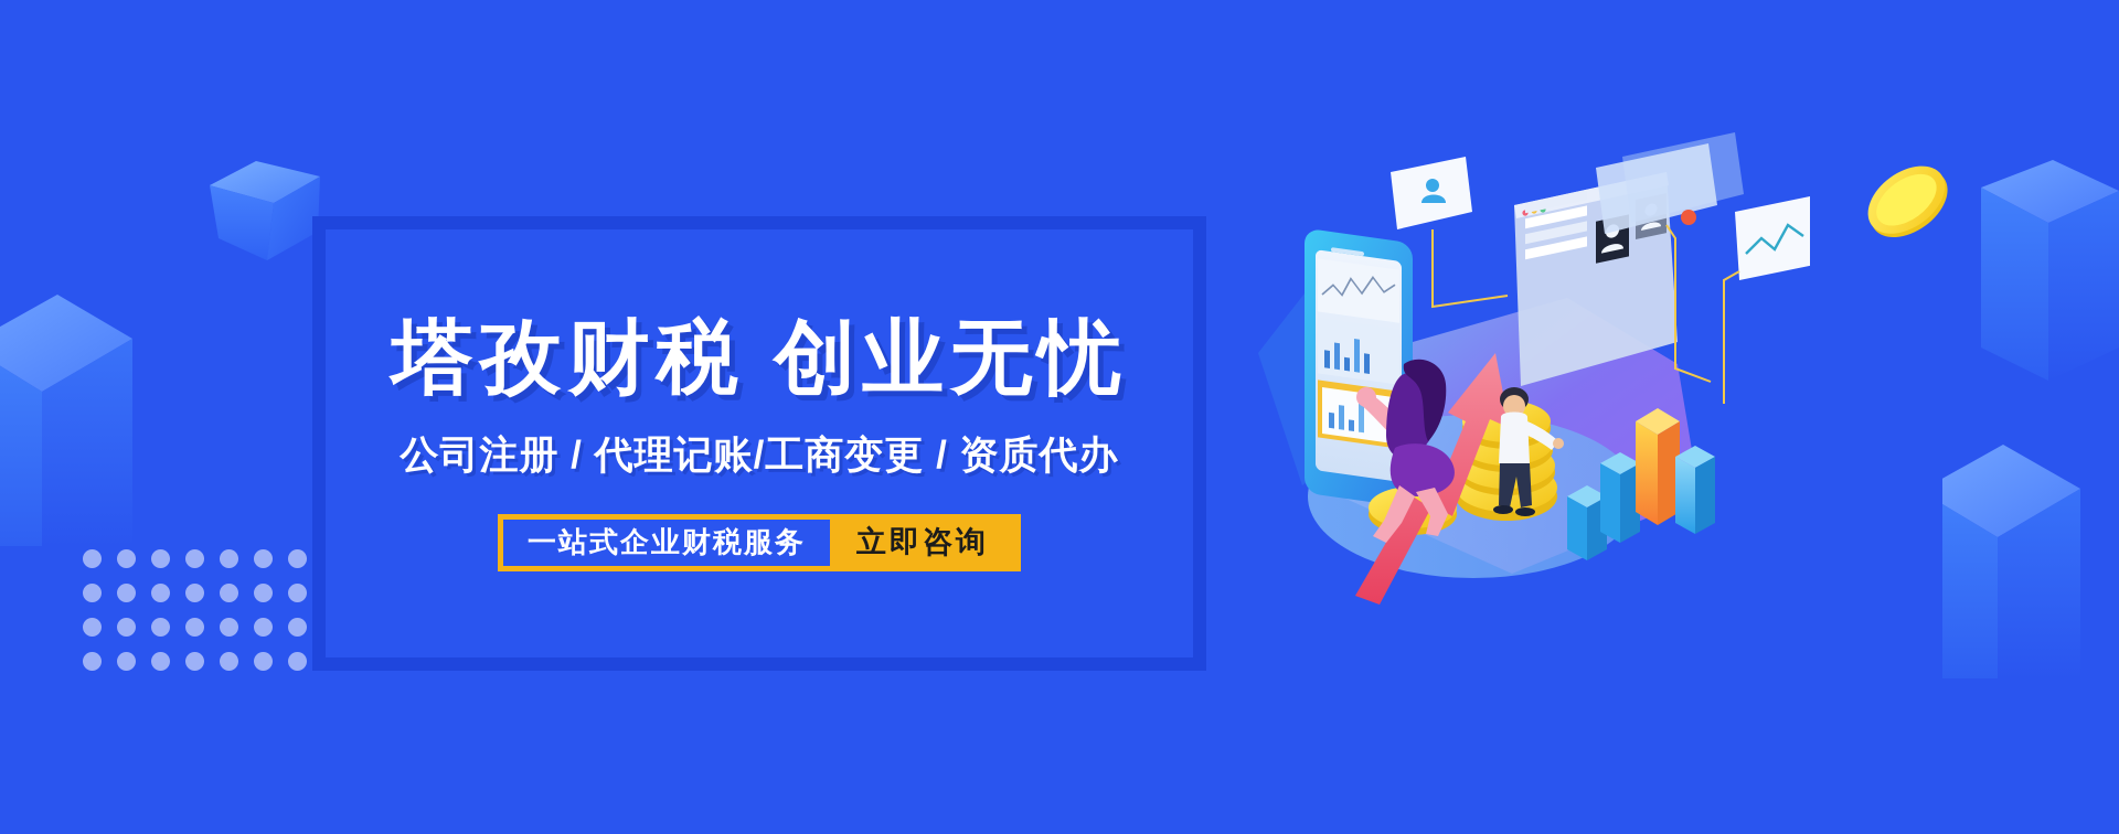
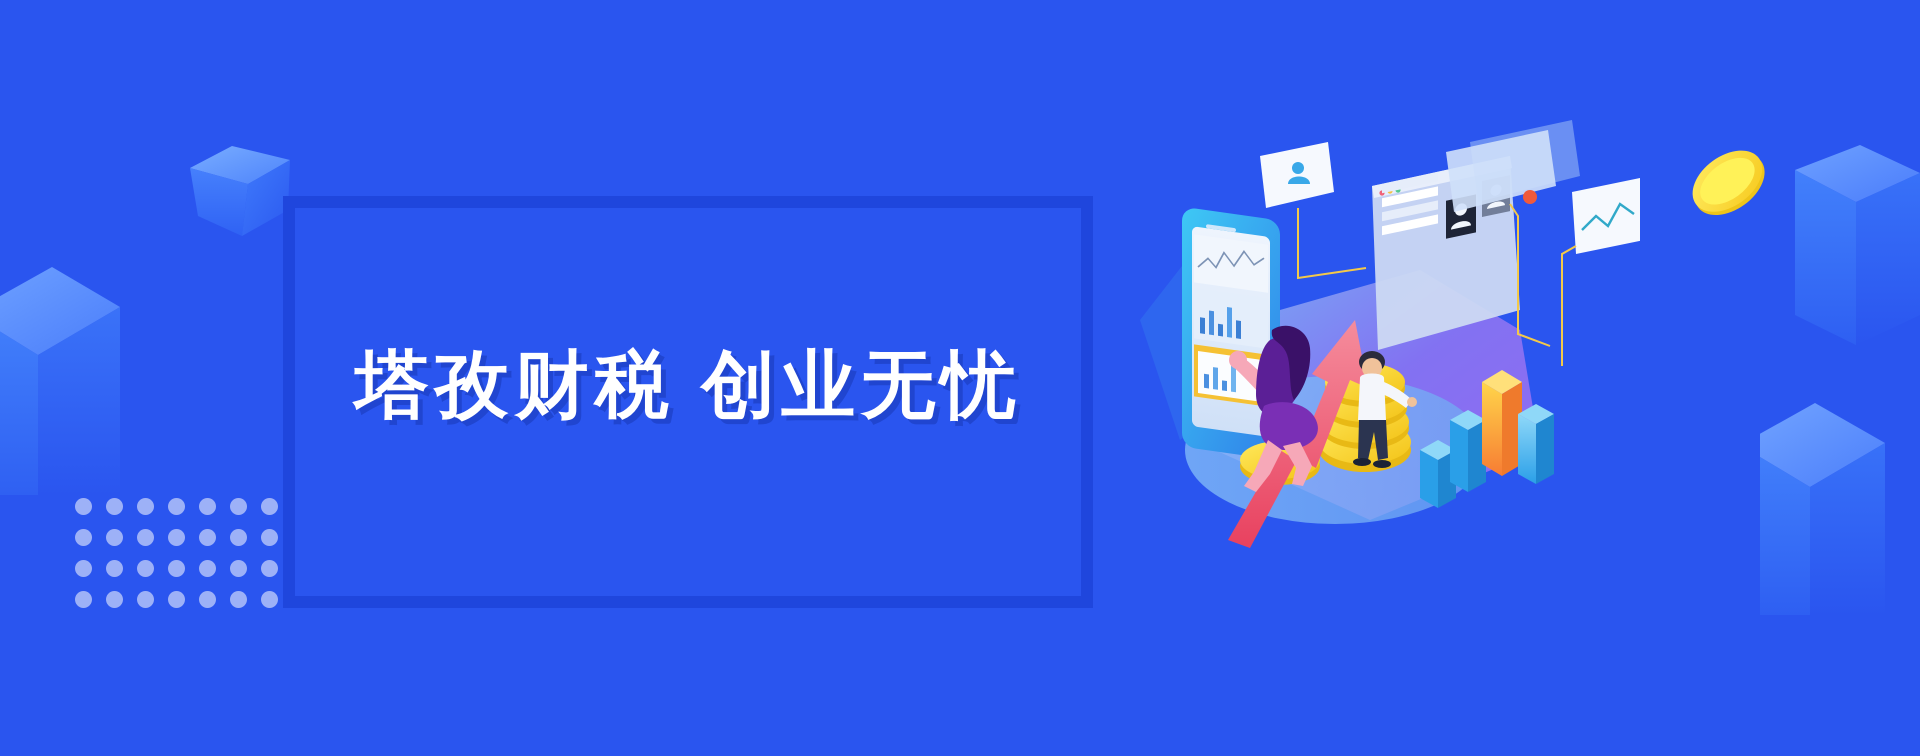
  塔孜财税 创业无忧
- 公司注册 / 代理记账/工商变更 / 资质代办
- 一站式企业财税服务
- 立即咨询
